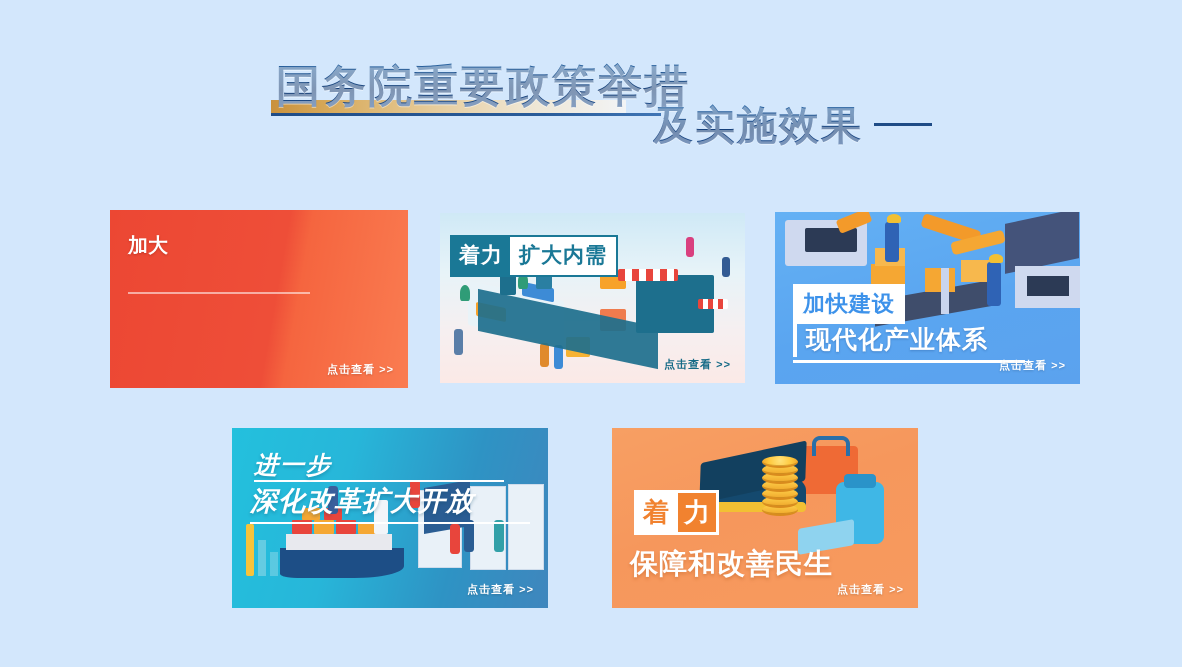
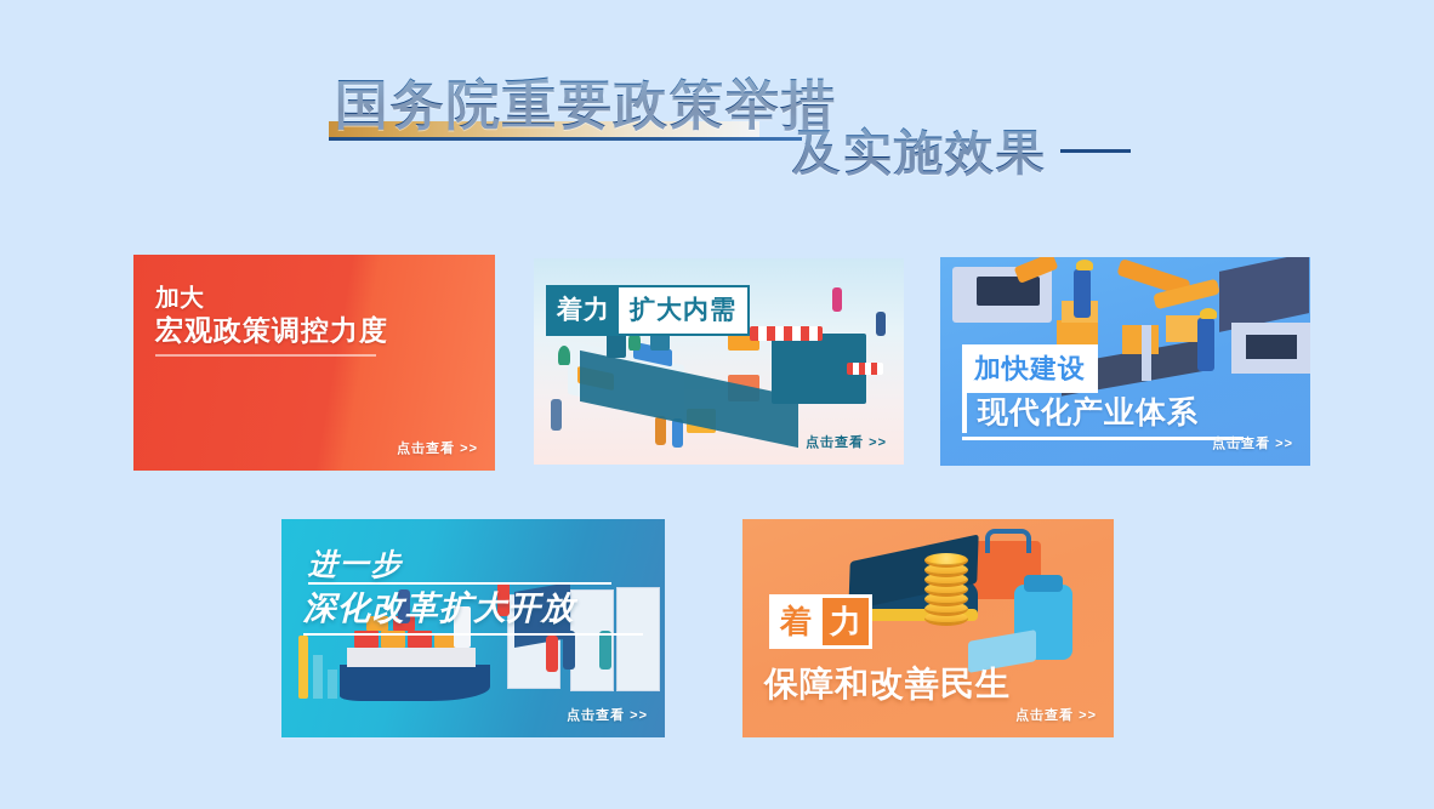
  国务院重要政策举措
  及实施效果
  加大
+ 宏观政策调控力度
  点击查看 >>
  着力
  扩大内需
  点击查看 >>
  加快建设
  现代化产业体系
  点击查看 >>
  进一步
  深化改革扩大开放
  点击查看 >>
  着
  力
  保障和改善民生
  点击查看 >>
